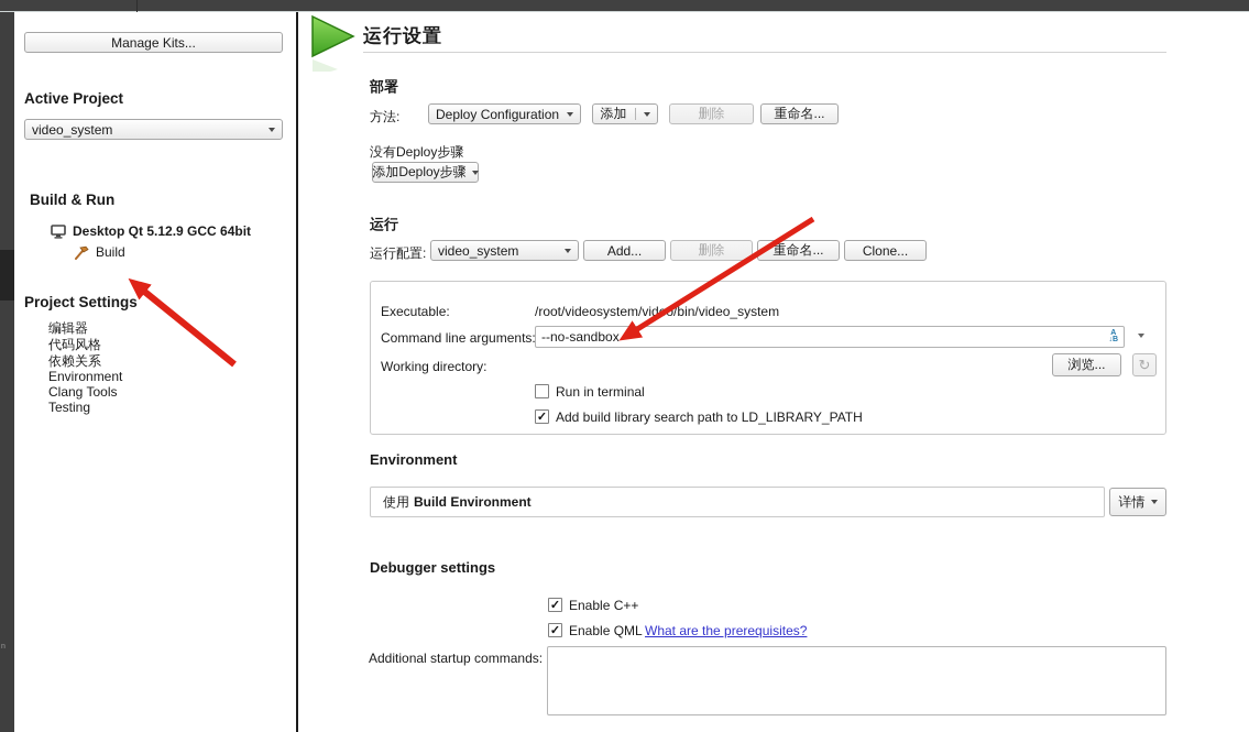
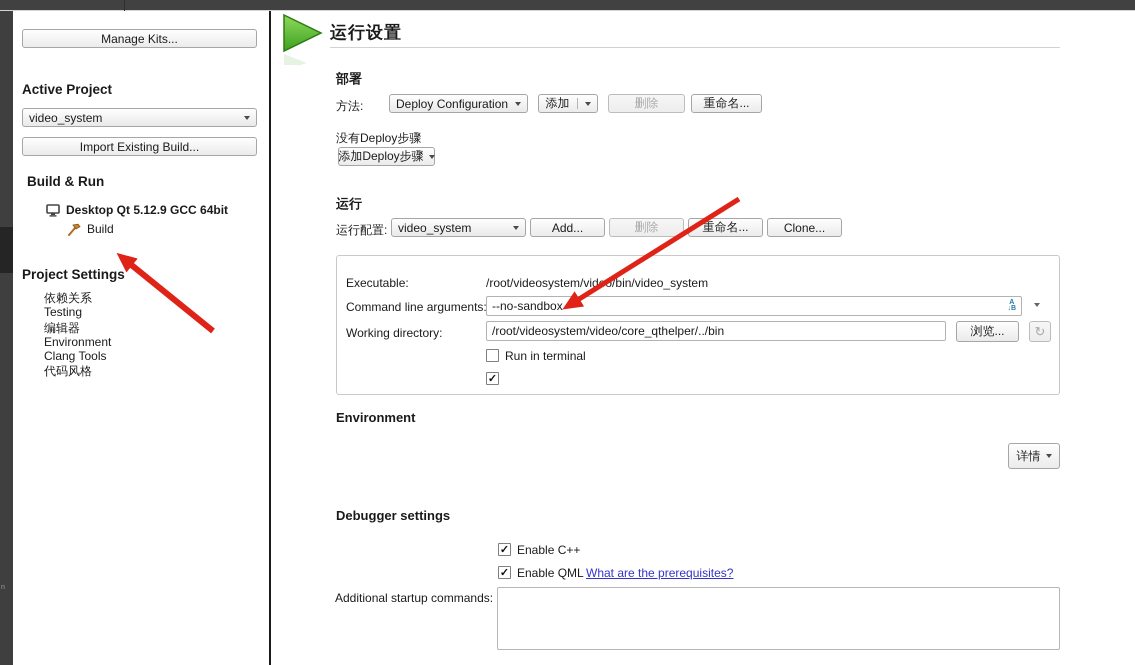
  Manage Kits...
  Active Project
  video_system
+ Import Existing Build...
  Build & Run
  Desktop Qt 5.12.9 GCC 64bit
  Build
  Project Settings
- 编辑器
+ 依赖关系
- 代码风格
+ Testing
- 依赖关系
+ 编辑器
  Environment
  Clang Tools
- Testing
+ 代码风格
  运行设置
  部署
  方法:
  Deploy Configuration
  添加
  删除
  重命名...
  没有Deploy步骤
  添加Deploy步骤
  运行
  运行配置:
  video_system
  Add...
  删除
  重命名...
  Clone...
  Executable:
  /root/videosystem/vid/bin/video_system
  Command line arguments
  --no-sandbox
  Working directory:
+ /root/videosystem/video/core_qthelper/../bin
  浏览...
  ↻
  Run in terminal
- Add build library search path to LD_LIBRARY_PATH
  Environment
- 使用
- Build Environment
  详情
  Debugger settings
  Enable C++
  Enable QML
  What are the prerequisites?
  Additional startup commands:
